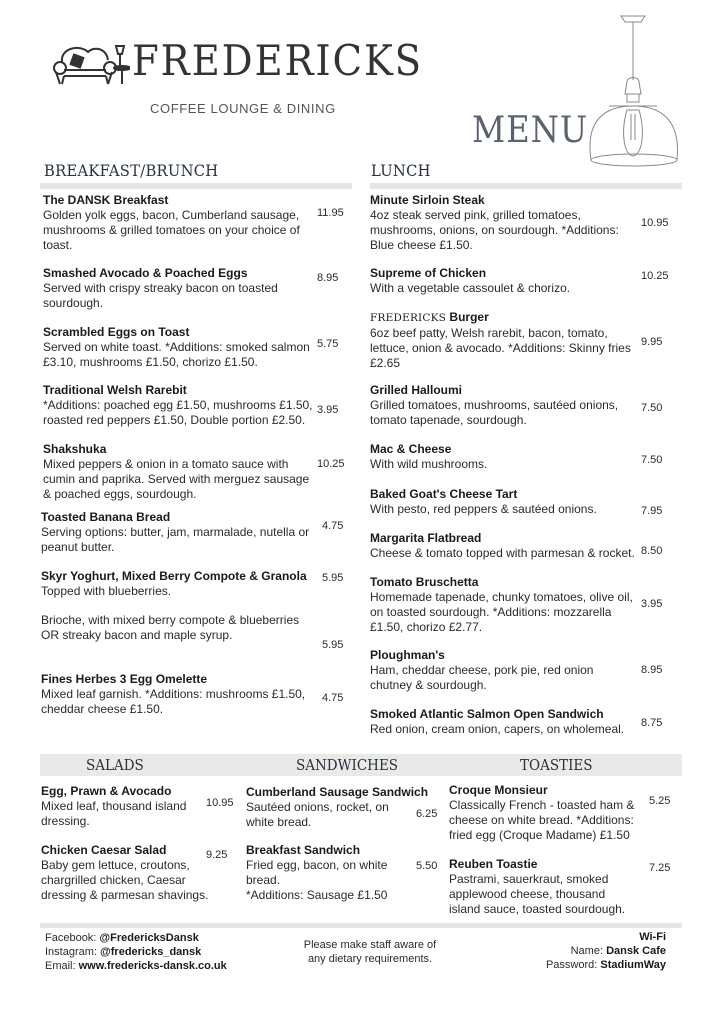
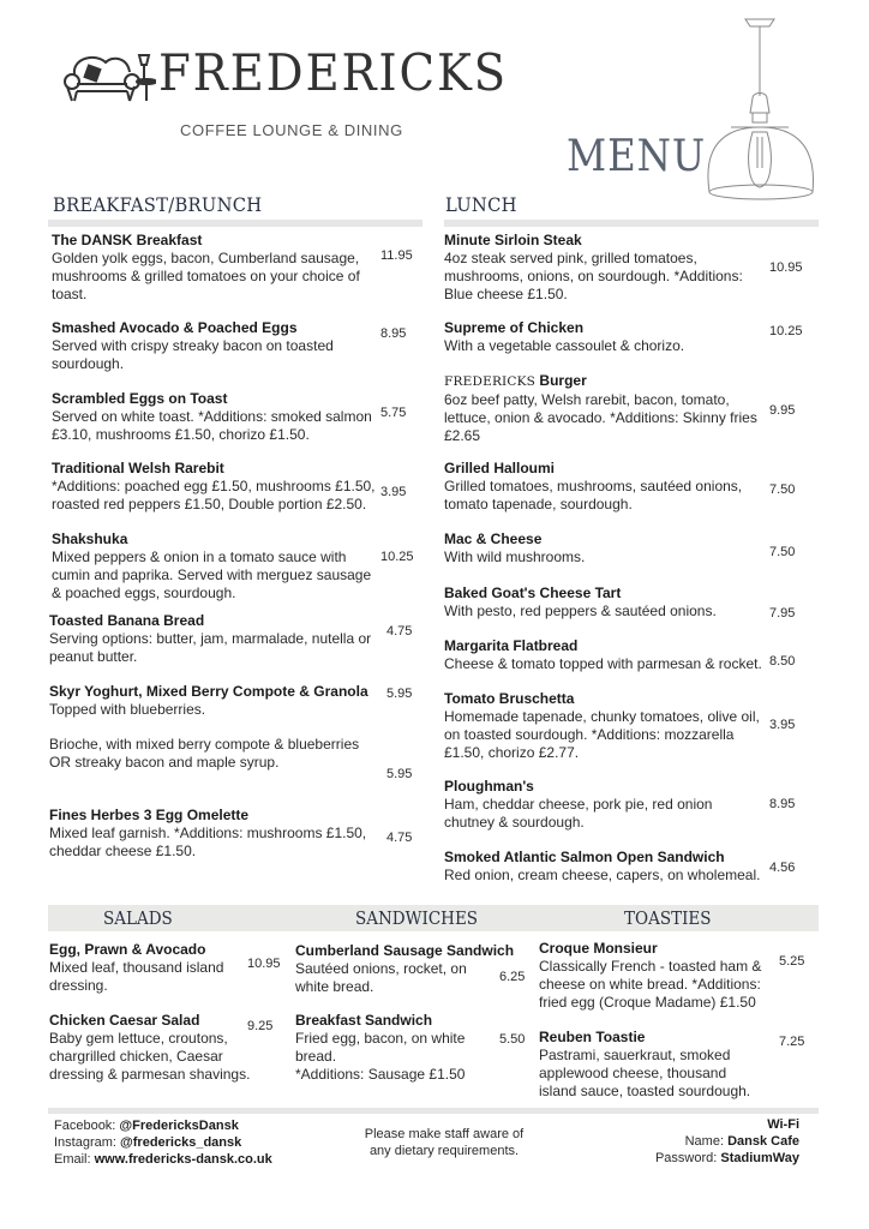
  FREDERICKS
  COFFEE LOUNGE & DINING
  MENU
  BREAKFAST/BRUNCH
  The DANSK Breakfast
  Golden yolk eggs, bacon, Cumberland sausage, mushrooms & grilled tomatoes on your choice of toast.
  11.95
  Smashed Avocado & Poached Eggs
  Served with crispy streaky bacon on toasted sourdough.
  8.95
  Scrambled Eggs on Toast
  Served on white toast. *Additions: smoked salmon £3.10, mushrooms £1.50, chorizo £1.50.
  5.75
  Traditional Welsh Rarebit
  *Additions: poached egg £1.50, mushrooms £1.50, roasted red peppers £1.50, Double portion £2.50.
  3.95
  Shakshuka
  Mixed peppers & onion in a tomato sauce with cumin and paprika. Served with merguez sausage & poached eggs, sourdough.
  10.25
  Toasted Banana Bread
  Serving options: butter, jam, marmalade, nutella or peanut butter.
  4.75
  Skyr Yoghurt, Mixed Berry Compote & Granola
  Topped with blueberries.
  5.95
  Brioche, with mixed berry compote & blueberries OR streaky bacon and maple syrup.
  5.95
  Fines Herbes 3 Egg Omelette
  Mixed leaf garnish. *Additions: mushrooms £1.50, cheddar cheese £1.50.
  4.75
  LUNCH
  Minute Sirloin Steak
  4oz steak served pink, grilled tomatoes, mushrooms, onions, on sourdough. *Additions: Blue cheese £1.50.
  10.95
  Supreme of Chicken
  With a vegetable cassoulet & chorizo.
  10.25
  FREDERICKS Burger
  6oz beef patty, Welsh rarebit, bacon, tomato, lettuce, onion & avocado. *Additions: Skinny fries £2.65
  9.95
  Grilled Halloumi
  Grilled tomatoes, mushrooms, sautéed onions, tomato tapenade, sourdough.
  7.50
  Mac & Cheese
  With wild mushrooms.
  7.50
  Baked Goat's Cheese Tart
  With pesto, red peppers & sautéed onions.
  7.95
  Margarita Flatbread
  Cheese & tomato topped with parmesan & rocket.
  8.50
  Tomato Bruschetta
  Homemade tapenade, chunky tomatoes, olive oil, on toasted sourdough. *Additions: mozzarella £1.50, chorizo £2.77.
  3.95
  Ploughman's
  Ham, cheddar cheese, pork pie, red onion chutney & sourdough.
  8.95
  Smoked Atlantic Salmon Open Sandwich
- Red onion, cream onion, capers, on wholemeal.
+ Red onion, cream cheese, capers, on wholemeal.
- 8.75
+ 4.56
  SALADS
  SANDWICHES
  TOASTIES
  Egg, Prawn & Avocado
  Mixed leaf, thousand island dressing.
  10.95
  Chicken Caesar Salad
  Baby gem lettuce, croutons, chargrilled chicken, Caesar dressing & parmesan shavings.
  9.25
  Cumberland Sausage Sandwich
  Sautéed onions, rocket, on white bread.
  6.25
  Breakfast Sandwich
  Fried egg, bacon, on white bread.
  *Additions: Sausage £1.50
  5.50
  Croque Monsieur
  Classically French - toasted ham & cheese on white bread. *Additions: fried egg (Croque Madame) £1.50
  5.25
  Reuben Toastie
  Pastrami, sauerkraut, smoked applewood cheese, thousand island sauce, toasted sourdough.
  7.25
  Facebook: @FredericksDansk
  Instagram: @fredericks_dansk
  Email: www.fredericks-dansk.co.uk
  Please make staff aware of
  any dietary requirements.
  Wi-Fi
  Name: Dansk Cafe
  Password: StadiumWay
